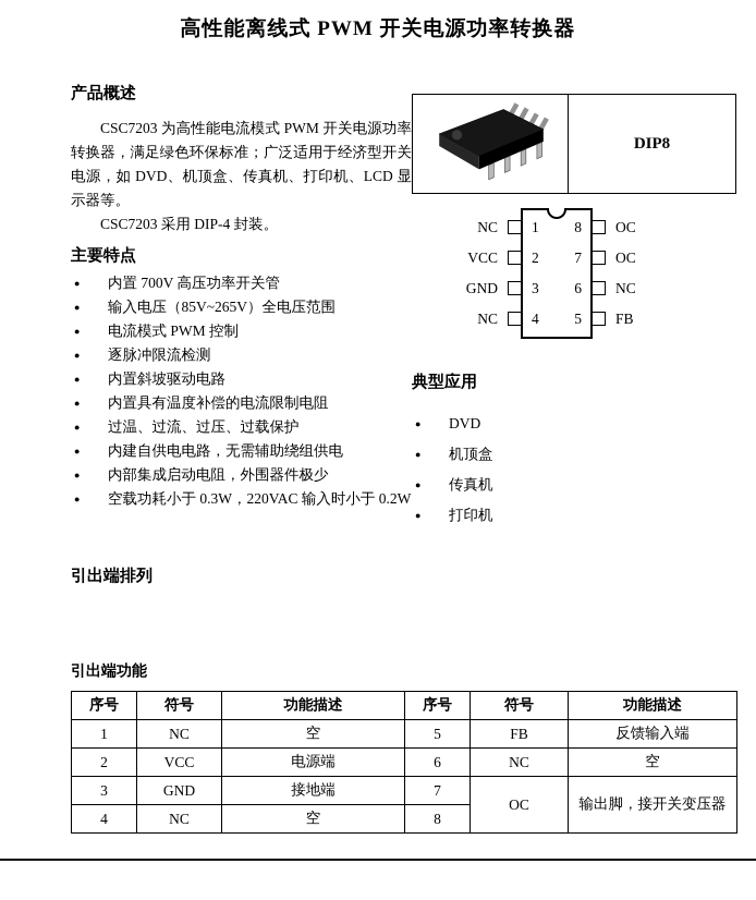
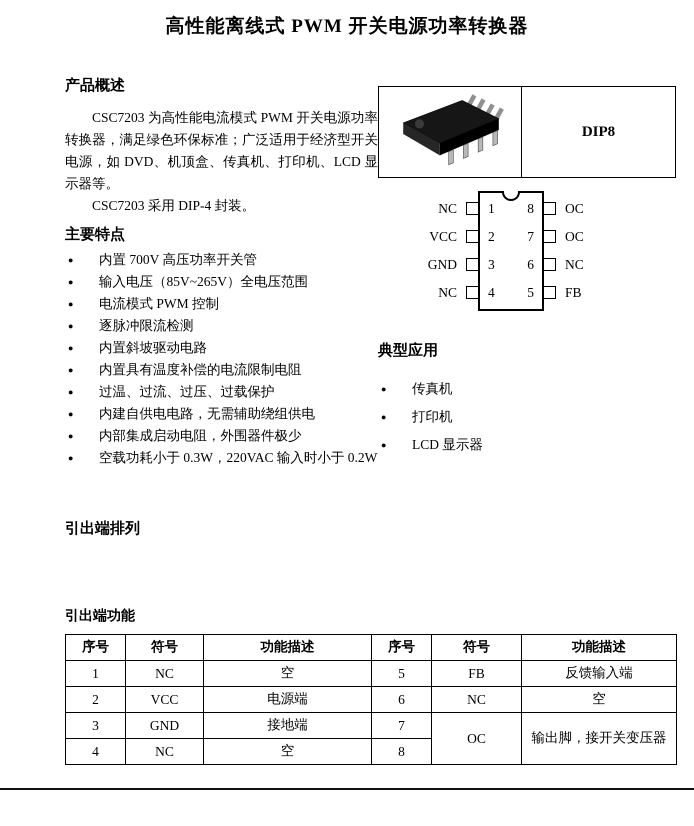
  高性能离线式 PWM 开关电源功率转换器
  产品概述
  CSC7203 为高性能电流模式 PWM 开关电源功率转换器，满足绿色环保标准；广泛适用于经济型开关电源，如 DVD、机顶盒、传真机、打印机、LCD 显示器等。
  CSC7203 采用 DIP-4 封装。
  主要特点
  内置 700V 高压功率开关管
  输入电压（85V~265V）全电压范围
  电流模式 PWM 控制
  逐脉冲限流检测
  内置斜坡驱动电路
  内置具有温度补偿的电流限制电阻
  过温、过流、过压、过载保护
  内建自供电电路，无需辅助绕组供电
  内部集成启动电阻，外围器件极少
  空载功耗小于 0.3W，220VAC 输入时小于 0.2W
  DIP8
  1
  2
  3
  4
  8
  7
  6
  5
  NC
  VCC
  GND
  NC
  OC
  OC
  NC
  FB
  典型应用
- DVD
- 机顶盒
  传真机
  打印机
+ LCD 显示器
  引出端排列
  引出端功能
  序号	符号	功能描述	序号	符号	功能描述
  1	NC	空	5	FB	反馈输入端
  2	VCC	电源端	6	NC	空
  3	GND	接地端	7	OC	输出脚，接开关变压器
  4	NC	空	8
